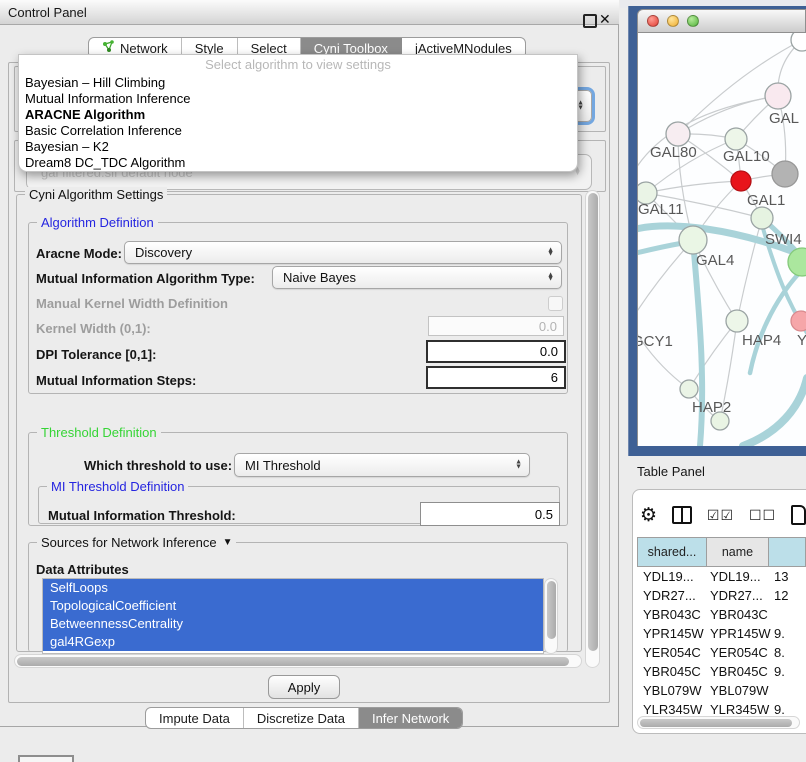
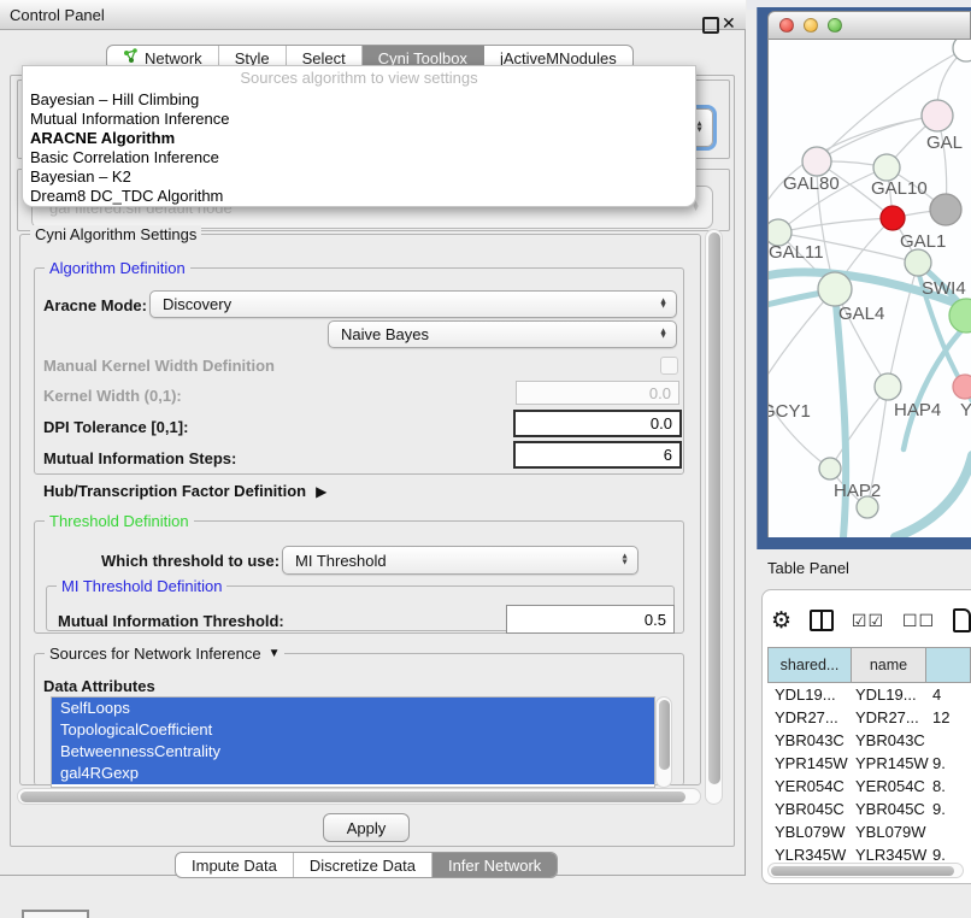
  Control Panel
  ✕
  Network
  Style
  Select
  Cyni Toolbox
  jActiveMNodules
  gal filtered.sif default node
- Select algorithm to view settings
+ Sources algorithm to view settings
  Bayesian – Hill Climbing
  Mutual Information Inference
  ARACNE Algorithm
  Basic Correlation Inference
  Bayesian – K2
  Dream8 DC_TDC Algorithm
  Cyni Algorithm Settings
  Algorithm Definition
  Aracne Mode:
  Discovery
- Mutual Information Algorithm Type:
  Naive Bayes
  Manual Kernel Width Definition
  Kernel Width (0,1):
  0.0
  DPI Tolerance [0,1]:
  0.0
  Mutual Information Steps:
  6
+ Hub/Transcription Factor Definition
+ ▶
  Threshold Definition
  Which threshold to use:
  MI Threshold
  MI Threshold Definition
  Mutual Information Threshold:
  0.5
  Sources for Network Inference
  ▼
  Data Attributes
  SelfLoops
  TopologicalCoefficient
  BetweennessCentrality
  gal4RGexp
  Apply
  Impute Data
  Discretize Data
  Infer Network
  GAL
  GAL80
  GAL10
  GAL1
  GAL11
  SWI4
  GAL4
  GCY1
  HAP4
  Y
  HAP2
  Table Panel
  ⚙
  ☑☑
  ☐☐
  shared...
  name
  YDL19...
  YDL19...
- 13
+ 4
  YDR27...
  YDR27...
  12
  YBR043C
  YBR043C
  YPR145W
  YPR145W
  9.
  YER054C
  YER054C
  8.
  YBR045C
  YBR045C
  9.
  YBL079W
  YBL079W
  YLR345W
  YLR345W
  9.
